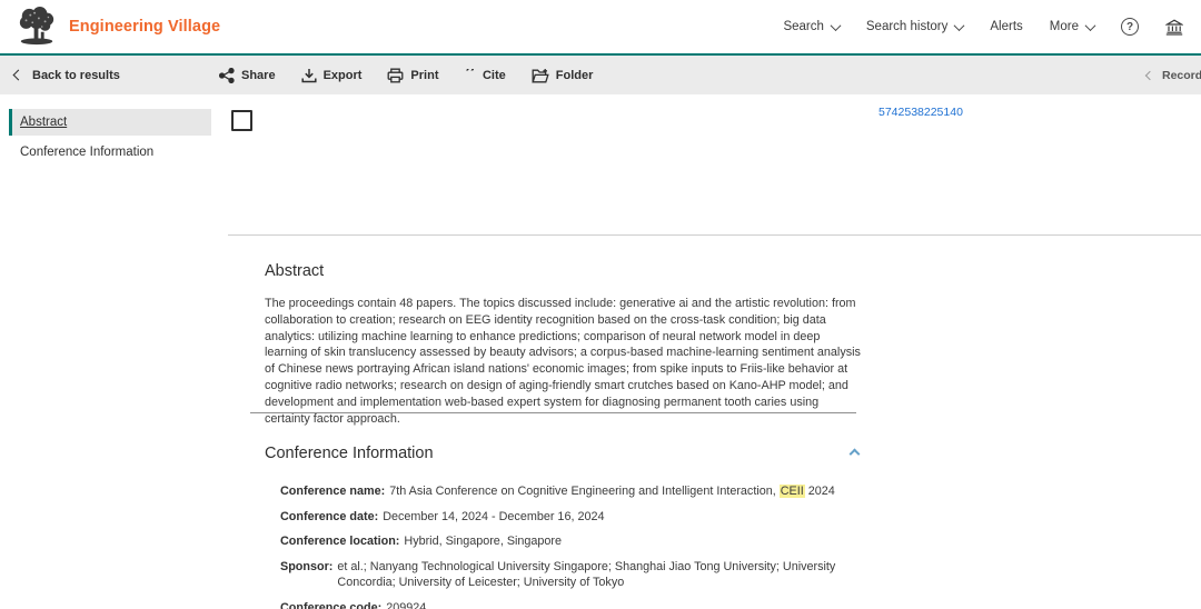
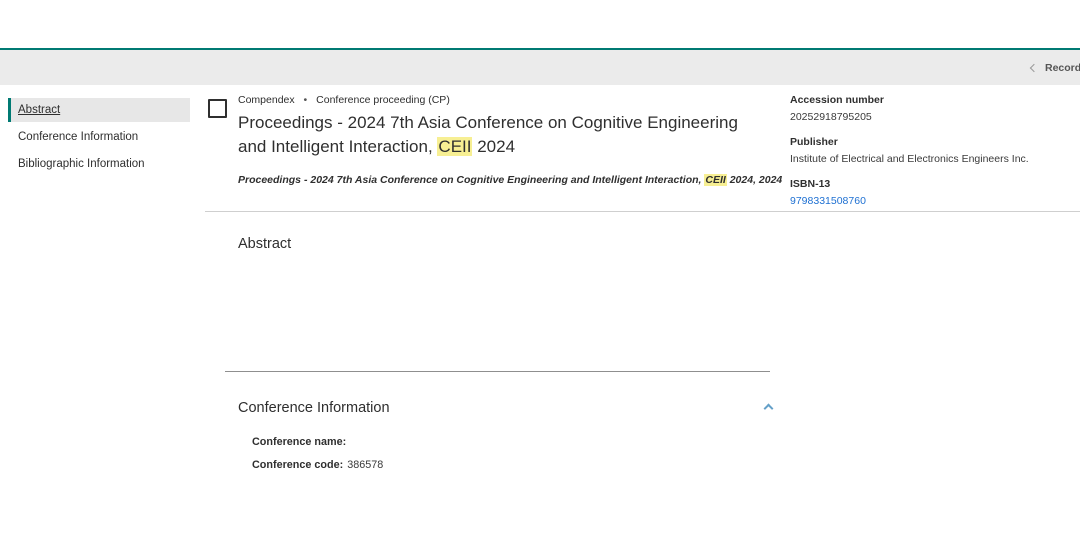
- Engineering Village
- Search
- Search history
- Alerts
- More
- ?
- Back to results
- Share
- Export
- Print
- ”
- Cite
- Folder
  Record
  Abstract
  Conference Information
+ Bibliographic Information
+ Compendex • Conference proceeding (CP)
+ Proceedings - 2024 7th Asia Conference on Cognitive Engineering and Intelligent Interaction, CEII 2024
+ Proceedings - 2024 7th Asia Conference on Cognitive Engineering and Intelligent Interaction, CEII 2024, 2024
+ Accession number
+ 20252918795205
+ Publisher
+ Institute of Electrical and Electronics Engineers Inc.
+ ISBN-13
- 5742538225140
+ 9798331508760
  Abstract
- The proceedings contain 48 papers. The topics discussed include: generative ai and the artistic revolution: from collaboration to creation; research on EEG identity recognition based on the cross-task condition; big data analytics: utilizing machine learning to enhance predictions; comparison of neural network model in deep learning of skin translucency assessed by beauty advisors; a corpus-based machine-learning sentiment analysis of Chinese news portraying African island nations' economic images; from spike inputs to Friis-like behavior at cognitive radio networks; research on design of aging-friendly smart crutches based on Kano-AHP model; and development and implementation web-based expert system for diagnosing permanent tooth caries using certainty factor approach.
  Conference Information
  Conference name:
- 7th Asia Conference on Cognitive Engineering and Intelligent Interaction, CEII 2024
- Conference date:
- December 14, 2024 - December 16, 2024
- Conference location:
- Hybrid, Singapore, Singapore
- Sponsor:
- et al.; Nanyang Technological University Singapore; Shanghai Jiao Tong University; University Concordia; University of Leicester; University of Tokyo
  Conference code:
- 209924
+ 386578
